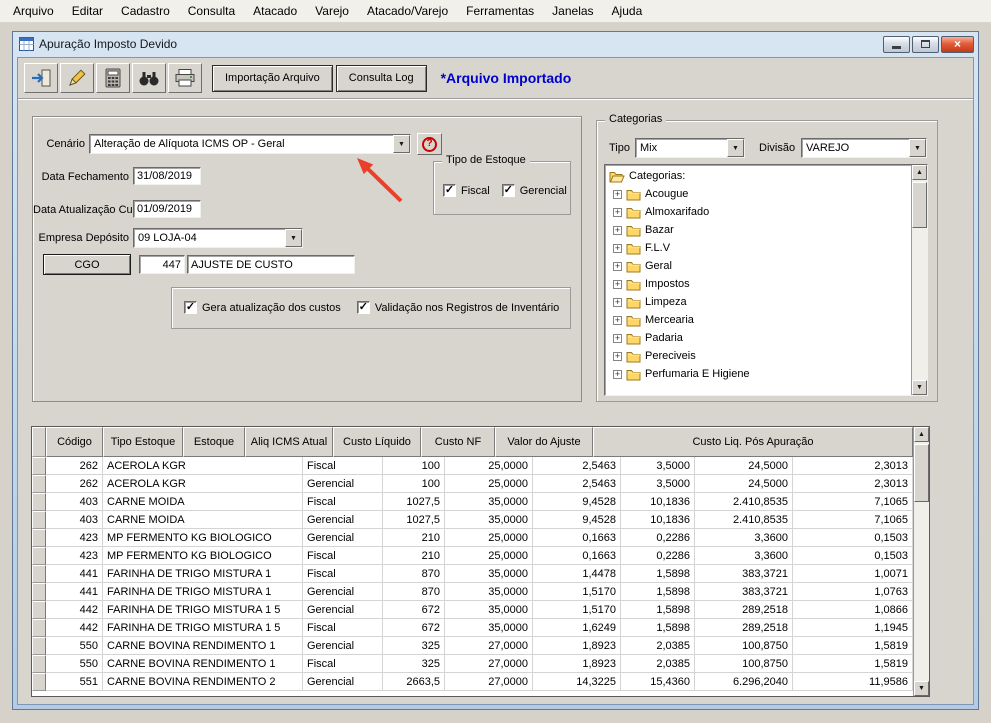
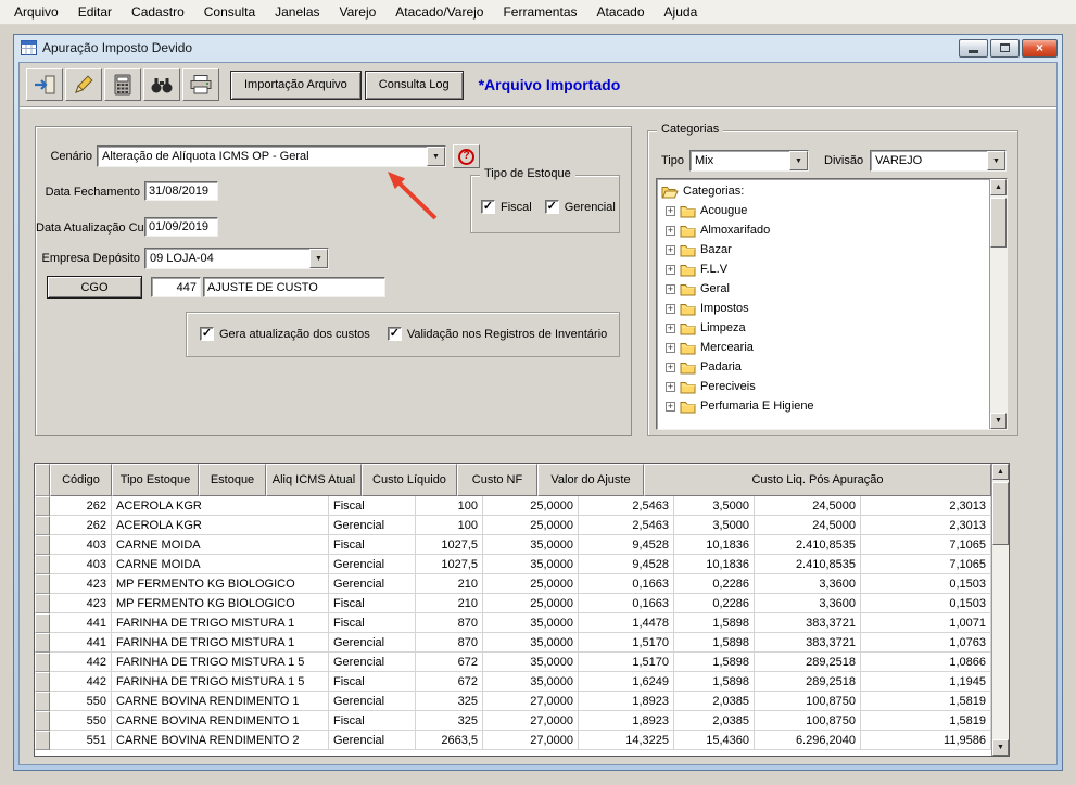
  Arquivo
  Editar
  Cadastro
  Consulta
- Atacado
+ Janelas
  Varejo
  Atacado/Varejo
  Ferramentas
- Janelas
+ Atacado
  Ajuda
  Apuração Imposto Devido
  ×
  Importação Arquivo
  Consulta Log
  *Arquivo Importado
  Cenário
  Alteração de Alíquota ICMS OP - Geral
  ?
  Data Fechamento
  31/08/2019
  Tipo de Estoque
  ✓
  Fiscal
  ✓
  Gerencial
  Data Atualização Cu
  01/09/2019
  Empresa Depósito
  09 LOJA-04
  CGO
  447
  AJUSTE DE CUSTO
  ✓
  Gera atualização dos custos
  ✓
  Validação nos Registros de Inventário
  Categorias
  Tipo
  Mix
  Divisão
  VAREJO
  Categorias:
  +
  Acougue
  +
  Almoxarifado
  +
  Bazar
  +
  F.L.V
  +
  Geral
  +
  Impostos
  +
  Limpeza
  +
  Mercearia
  +
  Padaria
  +
  Pereciveis
  +
  Perfumaria E Higiene
  Código
  Tipo Estoque
  Estoque
  Aliq ICMS Atual
  Custo Líquido
  Custo NF
  Valor do Ajuste
  Custo Liq. Pós Apuração
  262
  ACEROLA KGR
  Fiscal
  100
  25,0000
  2,5463
  3,5000
  24,5000
  2,3013
  262
  ACEROLA KGR
  Gerencial
  100
  25,0000
  2,5463
  3,5000
  24,5000
  2,3013
  403
  CARNE MOIDA
  Fiscal
  1027,5
  35,0000
  9,4528
  10,1836
  2.410,8535
  7,1065
  403
  CARNE MOIDA
  Gerencial
  1027,5
  35,0000
  9,4528
  10,1836
  2.410,8535
  7,1065
  423
  MP FERMENTO KG BIOLOGICO
  Gerencial
  210
  25,0000
  0,1663
  0,2286
  3,3600
  0,1503
  423
  MP FERMENTO KG BIOLOGICO
  Fiscal
  210
  25,0000
  0,1663
  0,2286
  3,3600
  0,1503
  441
  FARINHA DE TRIGO MISTURA 1
  Fiscal
  870
  35,0000
  1,4478
  1,5898
  383,3721
  1,0071
  441
  FARINHA DE TRIGO MISTURA 1
  Gerencial
  870
  35,0000
  1,5170
  1,5898
  383,3721
  1,0763
  442
  FARINHA DE TRIGO MISTURA 1 5
  Gerencial
  672
  35,0000
  1,5170
  1,5898
  289,2518
  1,0866
  442
  FARINHA DE TRIGO MISTURA 1 5
  Fiscal
  672
  35,0000
  1,6249
  1,5898
  289,2518
  1,1945
  550
  CARNE BOVINA RENDIMENTO 1
  Gerencial
  325
  27,0000
  1,8923
  2,0385
  100,8750
  1,5819
  550
  CARNE BOVINA RENDIMENTO 1
  Fiscal
  325
  27,0000
  1,8923
  2,0385
  100,8750
  1,5819
  551
  CARNE BOVINA RENDIMENTO 2
  Gerencial
  2663,5
  27,0000
  14,3225
  15,4360
  6.296,2040
  11,9586
